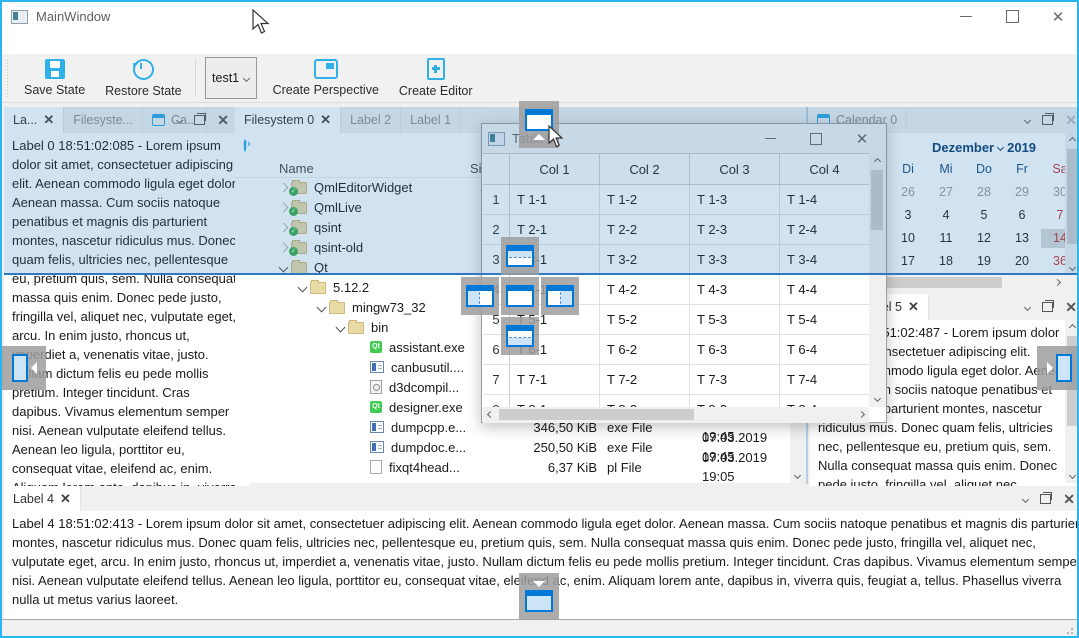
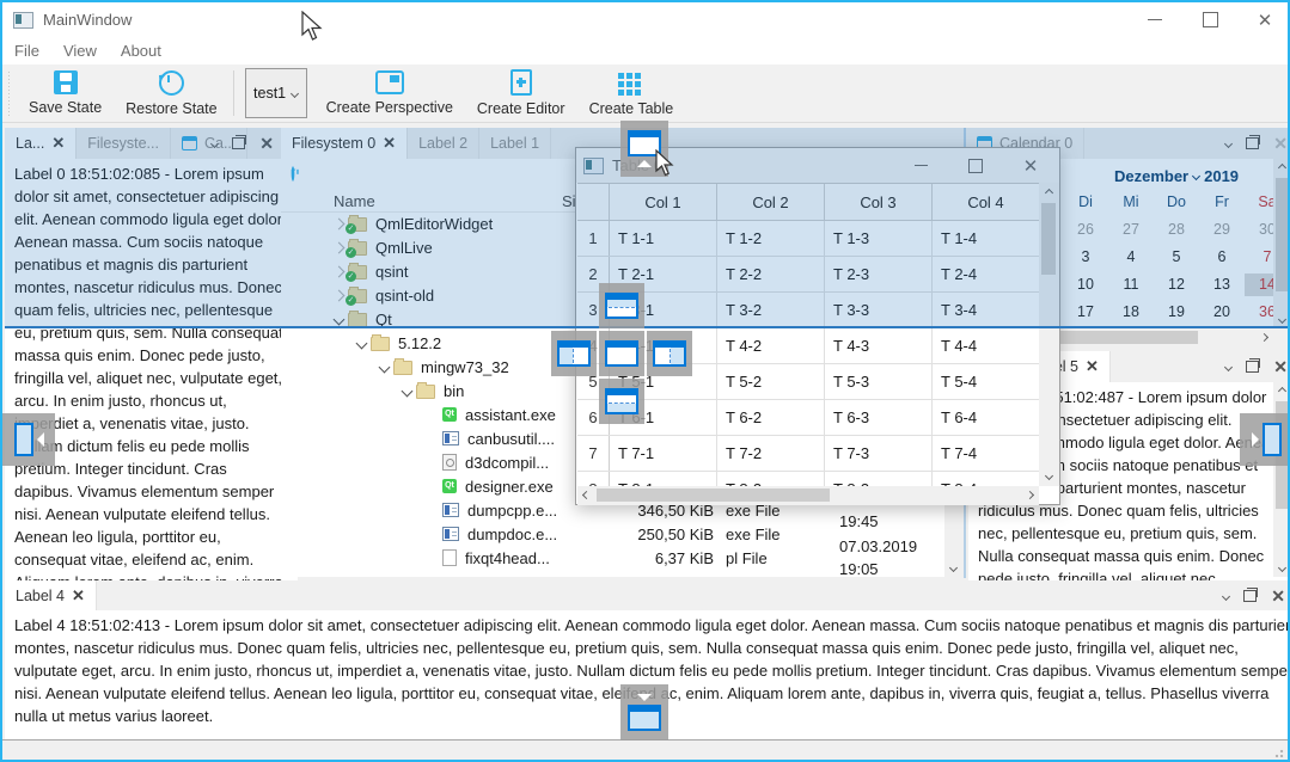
  MainWindow
  ✕
+ File
+ View
+ About
  Save State
  Restore State
  test1
  Create Perspective
  Create Editor
+ Create Table
  La...
  ✕
  Filesyste...
  Ca..
  ✕
  Label 0 18:51:02:085 - Lorem ipsum dolor sit amet, consectetuer adipiscing elit. Aenean commodo ligula eget dolor Aenean massa. Cum sociis natoque penatibus et magnis dis parturient montes, nascetur ridiculus mus. Donec quam felis, ultricies nec, pellentesque eu, pretium quis, sem. Nulla consequa massa quis enim. Donec pede justo, fringilla vel, aliquet nec, vulputate eget arcu. In enim justo, rhoncus ut, perdiet a, venenatis vitae, justo. llam dictum felis eu pede mollis pretium. Integer tincidunt. Cras dapibus. Vivamus elementum semper nisi. Aenean vulputate eleifend tellus. Aenean leo ligula, porttitor eu, consequat vitae, eleifend ac, enim.
  Filesystem 0
  ✕
  Label 2
  Label 1
  Name
  QmlEditorWidget
  QmlLive
  qsint
  qsint-old
  Qt
  5.12.2
  mingw73_32
  bin
  assistant.exe
  canbusutil....
  d3dcompil...
  designer.exe
  dumpcpp.e...
  346,50 KiB
  exe File
  dumpdoc.e...
  250,50 KiB
  exe File
- 07.03.2019 19:45
  fixqt4head...
  6,37 KiB
  pl File
  07.03.2019 19:05
  Calendar 0
  ✕
  Dezember 2019
  Di
  Mi
  Do
  Fr
  26
  27
  28
  29
  30
  3
  4
  5
  6
  7
  10
  11
  12
  13
  14
  17
  18
  19
  20
  36
  ✕
  ✕
  Label 4
  ✕
  ✕
  Label 4 18:51:02:413 - Lorem ipsum dolor sit amet, consectetuer adipiscing elit. Aenean commodo ligula eget dolor. Aenean massa. Cum sociis natoque penatibus et magnis dis parturie montes, nascetur ridiculus mus. Donec quam felis, ultricies nec, pellentesque eu, pretium quis, sem. Nulla consequat massa quis enim. Donec pede justo, fringilla vel, aliquet nec, vulputate eget, arcu. In enim justo, rhoncus ut, imperdiet a, venenatis vitae, justo. Nullam dictum felis eu pede mollis pretium. Integer tincidunt. Cras dapibus. Vivamus elementum sempe nisi. Aenean vulputate eleifend tellus. Aenean leo ligula, porttitor eu, consequat vitae, eleifend ac, enim. Aliquam lorem ante, dapibus in, viverra quis, feugiat a, tellus. Phasellus viverra nulla ut metus varius laoreet.
  Table
  ✕
  Col 1
  Col 2
  Col 3
  Col 4
  1
  T 1-1
  T 1-2
  T 1-3
  T 1-4
  2
  T 2-1
  T 2-2
  T 2-3
  T 2-4
  3
  T 3-2
  T 3-3
  T 3-4
  4
  T 4-2
  T 4-3
  T 4-4
  5
  T 5-1
  T 5-2
  T 5-3
  T 5-4
  6
  T 6-1
  T 6-2
  T 6-3
  T 6-4
  7
  T 7-1
  T 7-2
  T 7-3
  T 7-4
